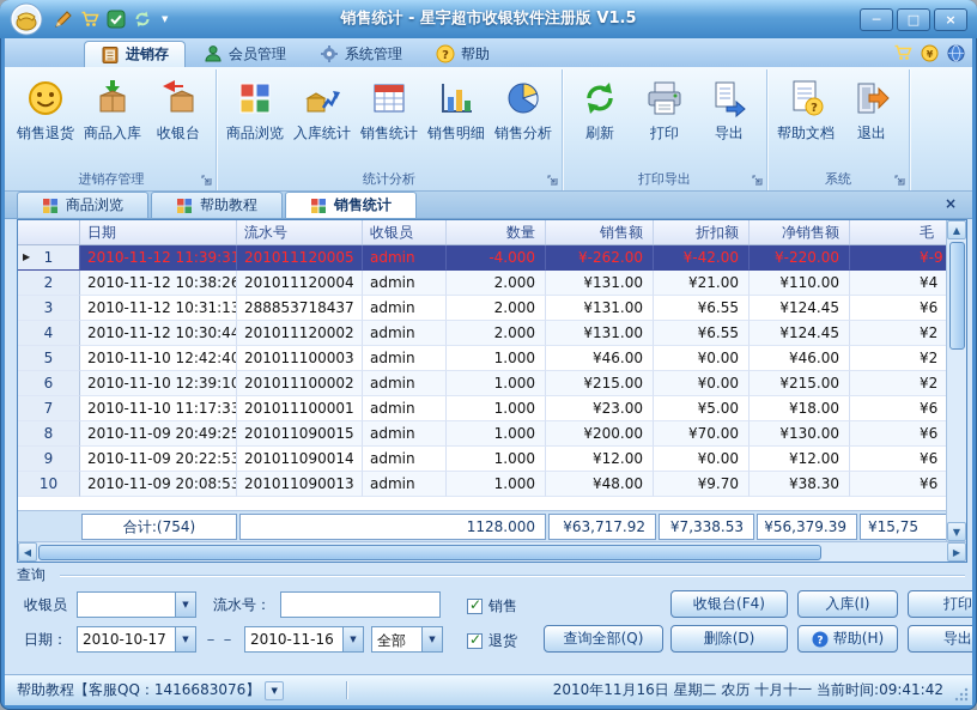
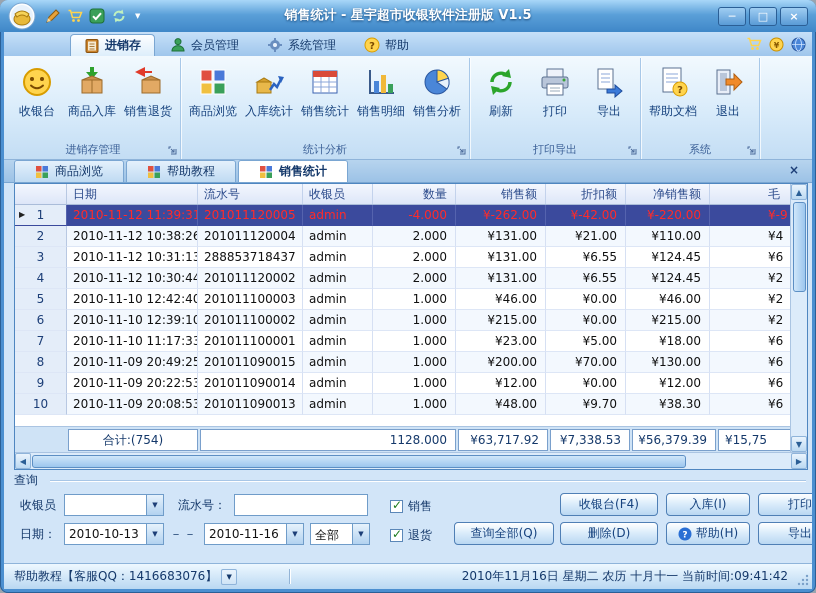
  ▼
  销售统计 - 星宇超市收银软件注册版 V1.5
  ─
  □
  ×
  进销存
  会员管理
  系统管理
  ?
  帮助
  ¥
- 销售退货
+ 收银台
  商品入库
- 收银台
+ 销售退货
  进销存管理
  商品浏览
  入库统计
  销售统计
  销售明细
  销售分析
  统计分析
  刷新
  打印
  导出
  打印导出
  ?
  帮助文档
  退出
  系统
  商品浏览
  帮助教程
  销售统计
  ×
  日期
  流水号
  收银员
  数量
  销售额
  折扣额
  净销售额
  毛
  ▶
  1
  2010-11-12 11:39:31
  201011120005
  admin
  -4.000
  ¥-262.00
  ¥-42.00
  ¥-220.00
  ¥-9
  2
  2010-11-12 10:38:26
  201011120004
  admin
  2.000
  ¥131.00
  ¥21.00
  ¥110.00
  ¥4
  3
  2010-11-12 10:31:13
  288853718437
  admin
  2.000
  ¥131.00
  ¥6.55
  ¥124.45
  ¥6
  4
  2010-11-12 10:30:44
  201011120002
  admin
  2.000
  ¥131.00
  ¥6.55
  ¥124.45
  ¥2
  5
  2010-11-10 12:42:40
  201011100003
  admin
  1.000
  ¥46.00
  ¥0.00
  ¥46.00
  ¥2
  6
  2010-11-10 12:39:10
  201011100002
  admin
  1.000
  ¥215.00
  ¥0.00
  ¥215.00
  ¥2
  7
  2010-11-10 11:17:33
  201011100001
  admin
  1.000
  ¥23.00
  ¥5.00
  ¥18.00
  ¥6
  8
  2010-11-09 20:49:25
  201011090015
  admin
  1.000
  ¥200.00
  ¥70.00
  ¥130.00
  ¥6
  9
  2010-11-09 20:22:53
  201011090014
  admin
  1.000
  ¥12.00
  ¥0.00
  ¥12.00
  ¥6
  10
  2010-11-09 20:08:53
  201011090013
  admin
  1.000
  ¥48.00
  ¥9.70
  ¥38.30
  ¥6
  合计:(754)
  1128.000
  ¥63,717.92
  ¥7,338.53
  ¥56,379.39
  ¥15,75
  ▲
  ▼
  ◀
  ▶
  查询
  收银员
  ▼
  流水号：
  ✓
  销售
  收银台(F4)
  入库(I)
  打印
  日期：
- 2010-10-17
+ 2010-10-13
  ▼
  －－
  2010-11-16
  ▼
  全部
  ▼
  ✓
  退货
  查询全部(Q)
  删除(D)
  ?
  帮助(H)
  导出
  帮助教程【客服QQ：1416683076】
  ▼
  2010年11月16日 星期二 农历 十月十一 当前时间:09:41:42
